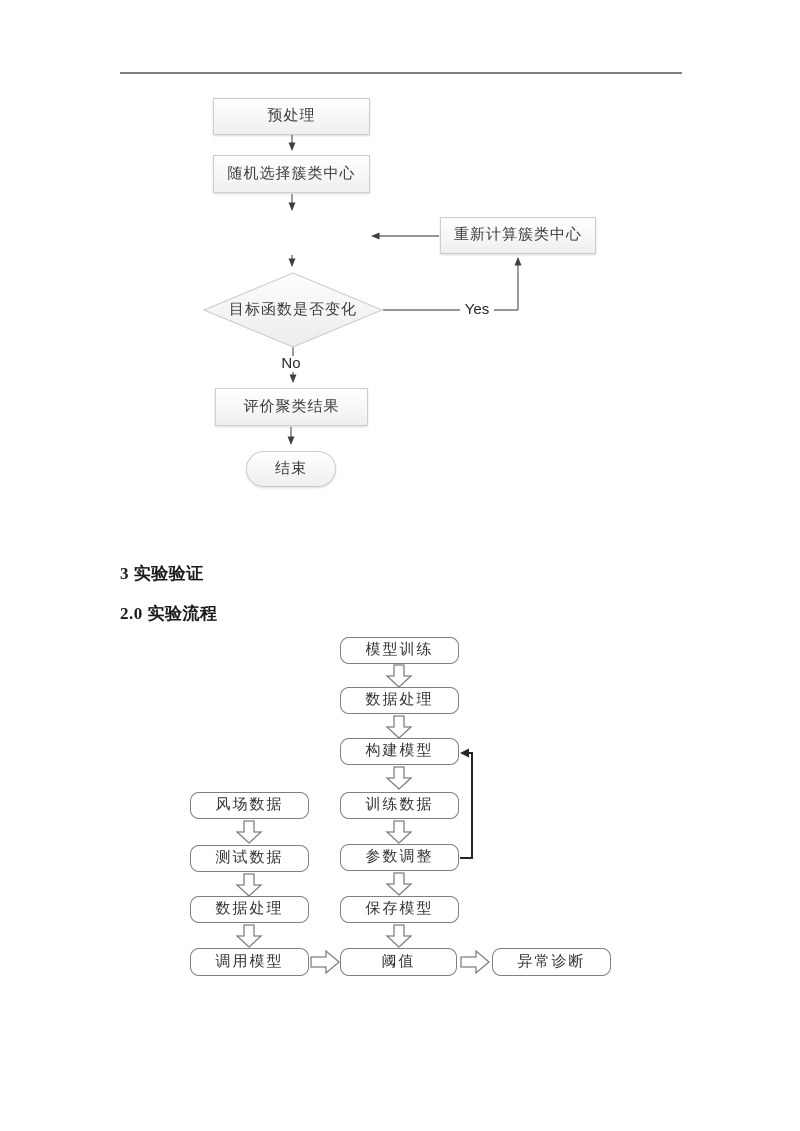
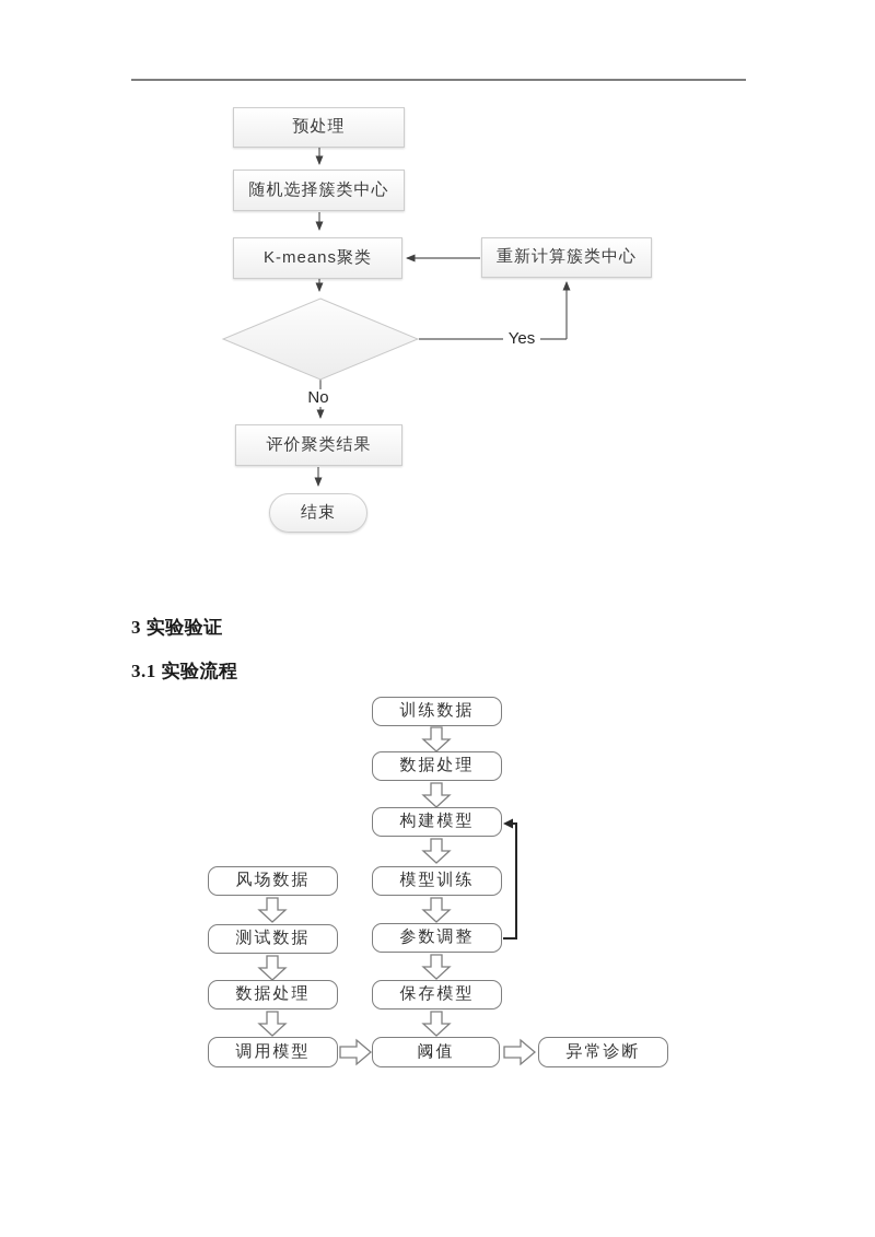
  预处理
  随机选择簇类中心
+ K-means聚类
  重新计算簇类中心
- 目标函数是否变化
  Yes
  No
  评价聚类结果
  结束
  3 实验验证
- 2.0 实验流程
+ 3.1 实验流程
- 模型训练
+ 训练数据
  数据处理
  构建模型
- 训练数据
+ 模型训练
  参数调整
  保存模型
  风场数据
  测试数据
  数据处理
  调用模型
  阈值
  异常诊断
